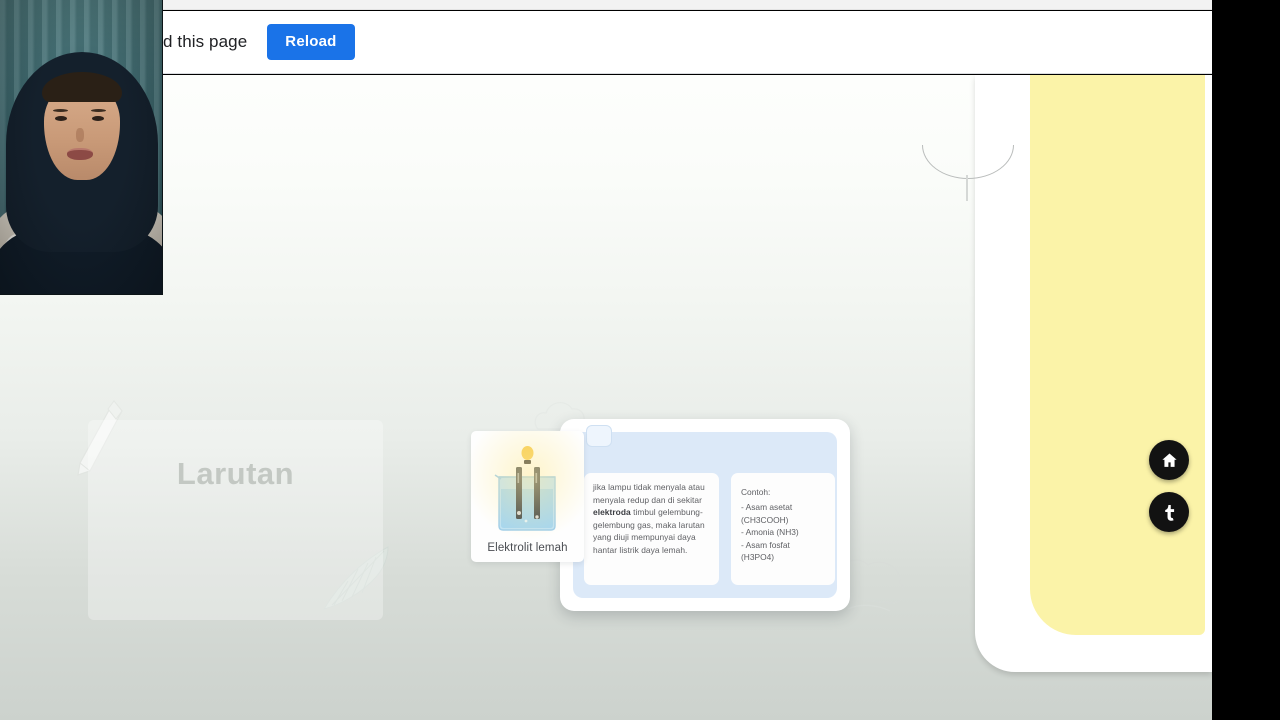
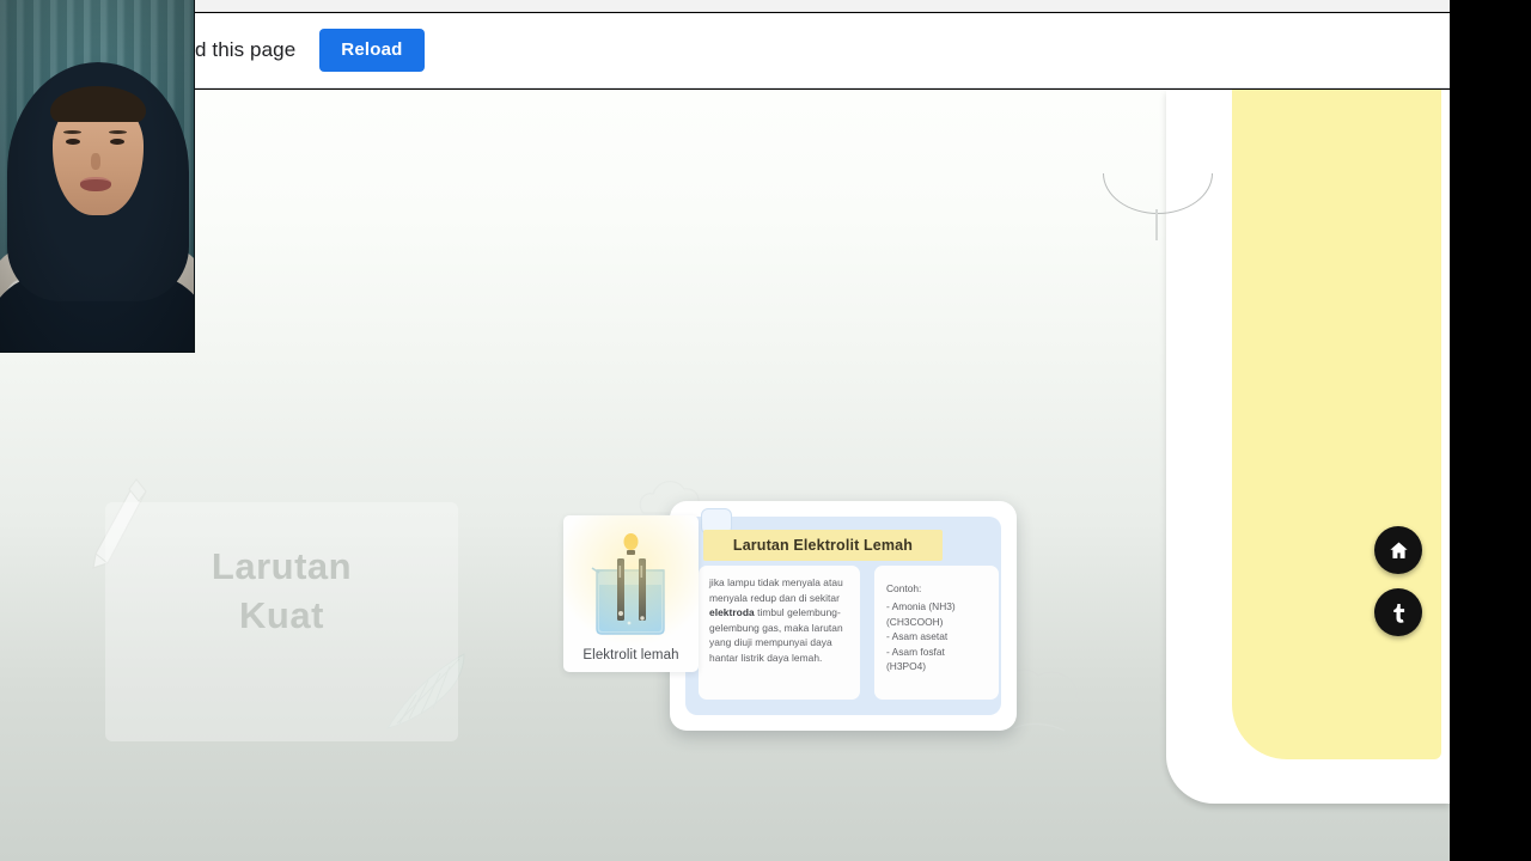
  d this page
  Reload
  Larutan
+ Kuat
+ Larutan Elektrolit Lemah
  jika lampu tidak menyala atau menyala redup dan di sekitar elektroda timbul gelembung-gelembung gas, maka larutan yang diuji mempunyai daya hantar listrik daya lemah.
  Contoh:
- - Asam asetat
+ - Amonia (NH3)
  (CH3COOH)
- - Amonia (NH3)
+ - Asam asetat
  - Asam fosfat
  (H3PO4)
  Elektrolit lemah
